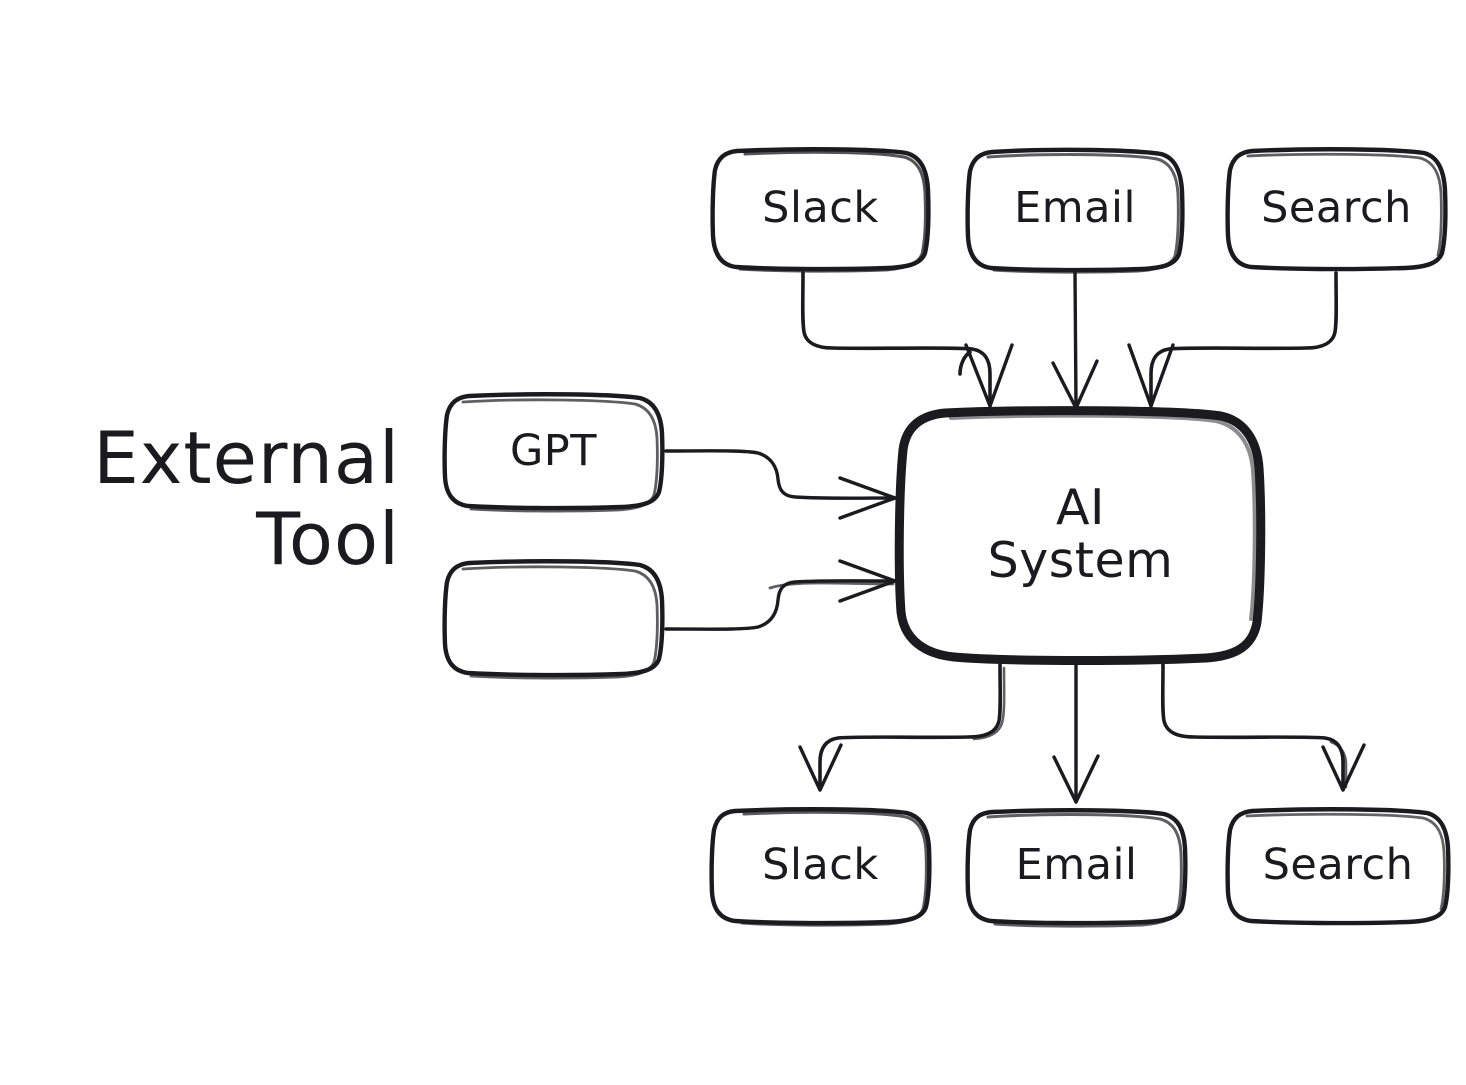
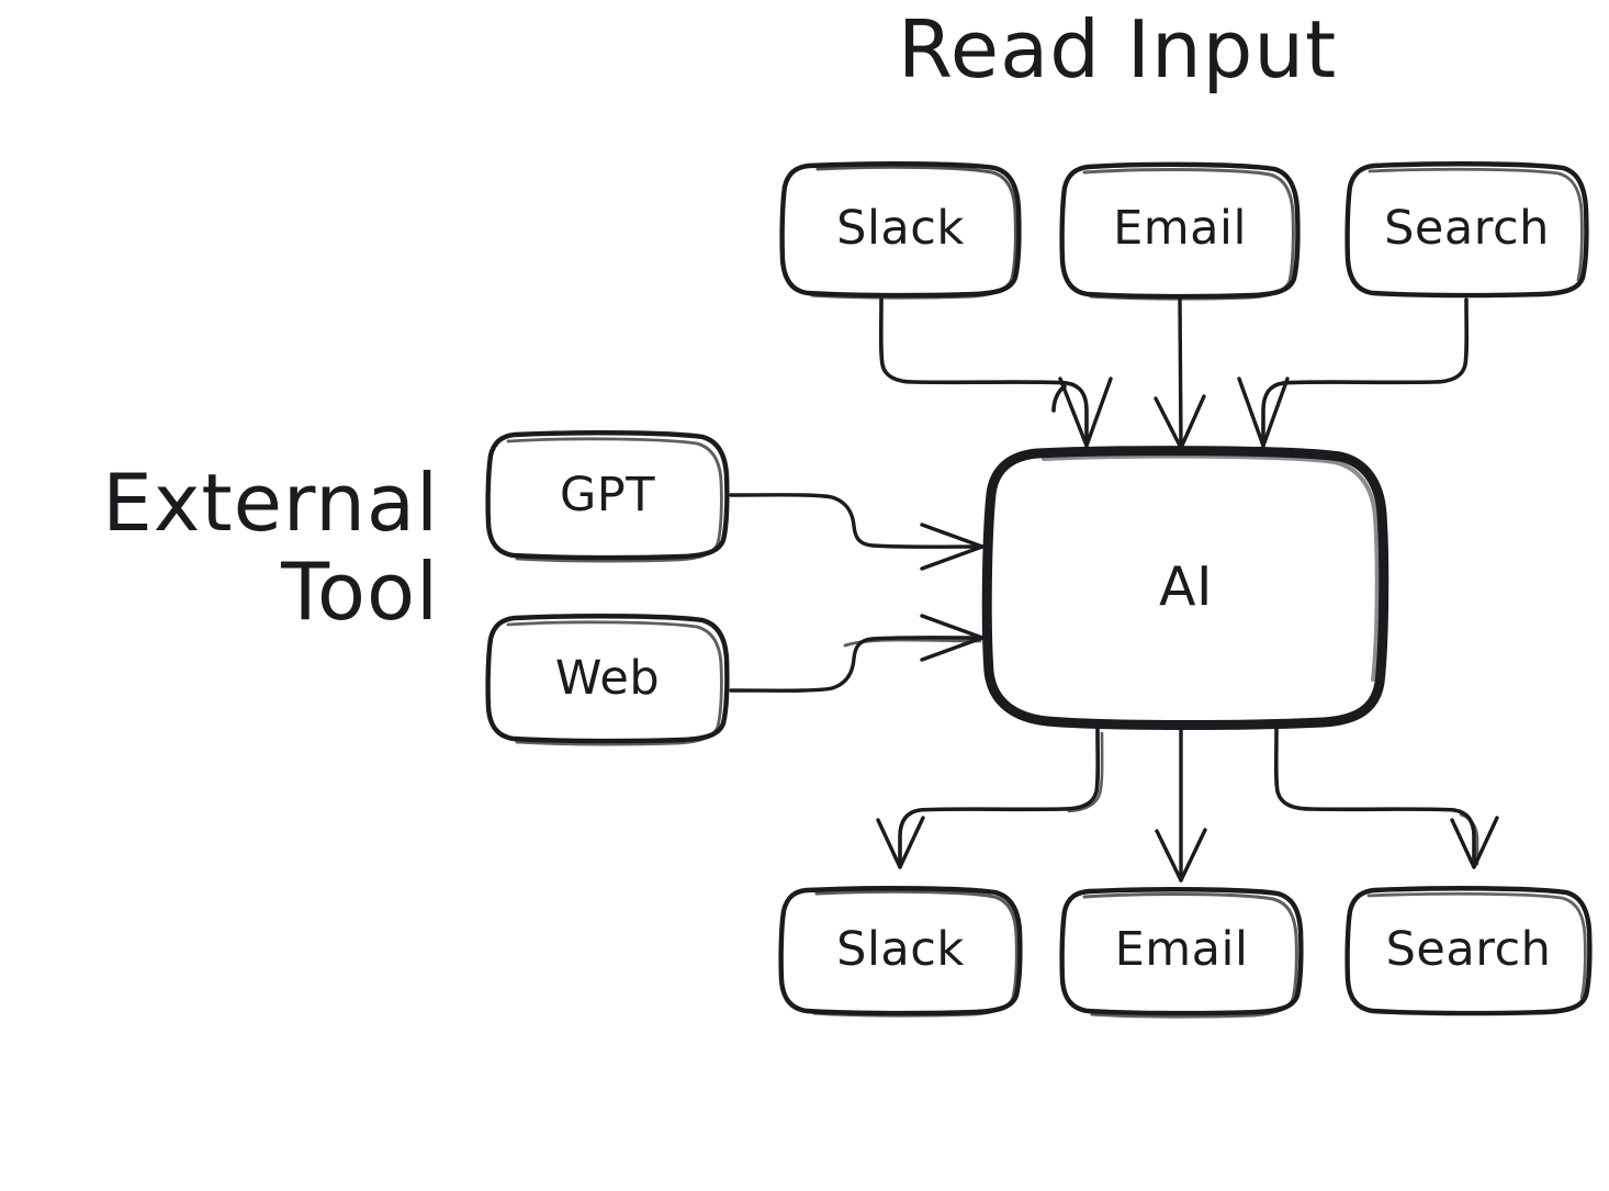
+ Read Input
  External
  Tool
  Slack
  Email
  Search
  GPT
+ Web
  AI
- System
  Slack
  Email
  Search
